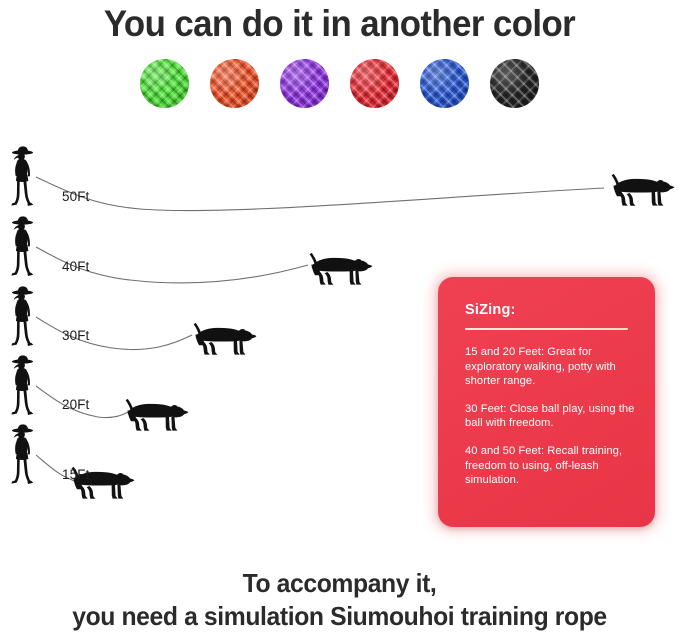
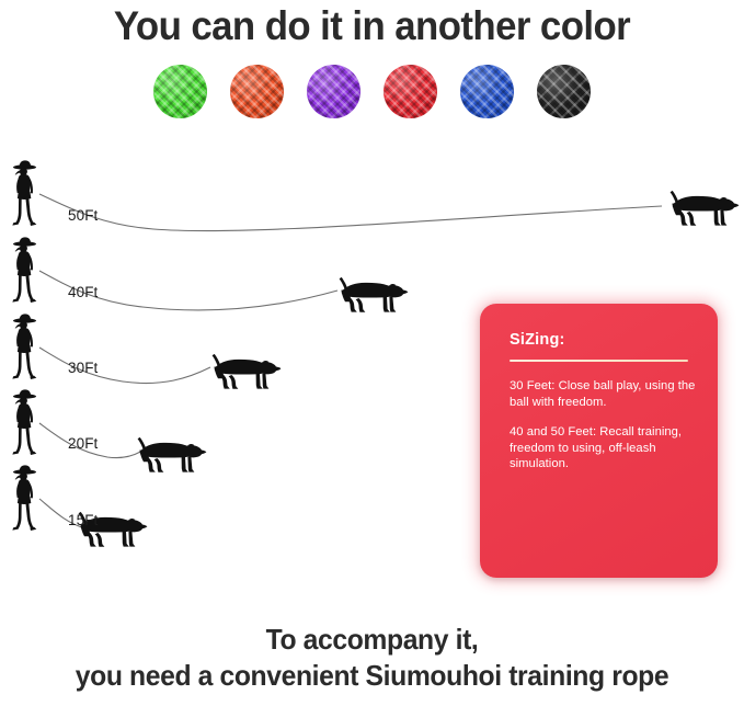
  You can do it in another color
  50Ft
  40Ft
  30Ft
  20Ft
  15Ft
  SiZing:
- 15 and 20 Feet: Great for exploratory walking, potty with shorter range.
  30 Feet: Close ball play, using the ball with freedom.
  40 and 50 Feet: Recall training, freedom to using, off-leash simulation.
  To accompany it,
- you need a simulation Siumouhoi training rope
+ you need a convenient Siumouhoi training rope
